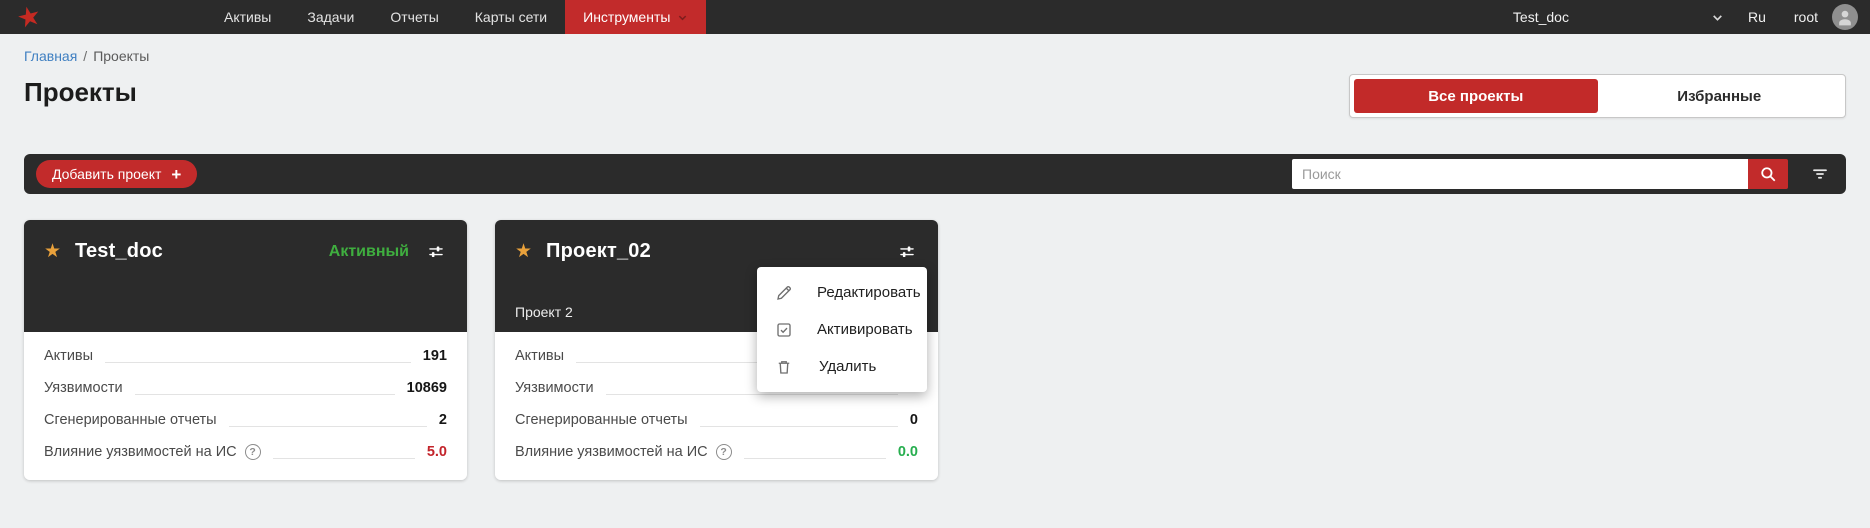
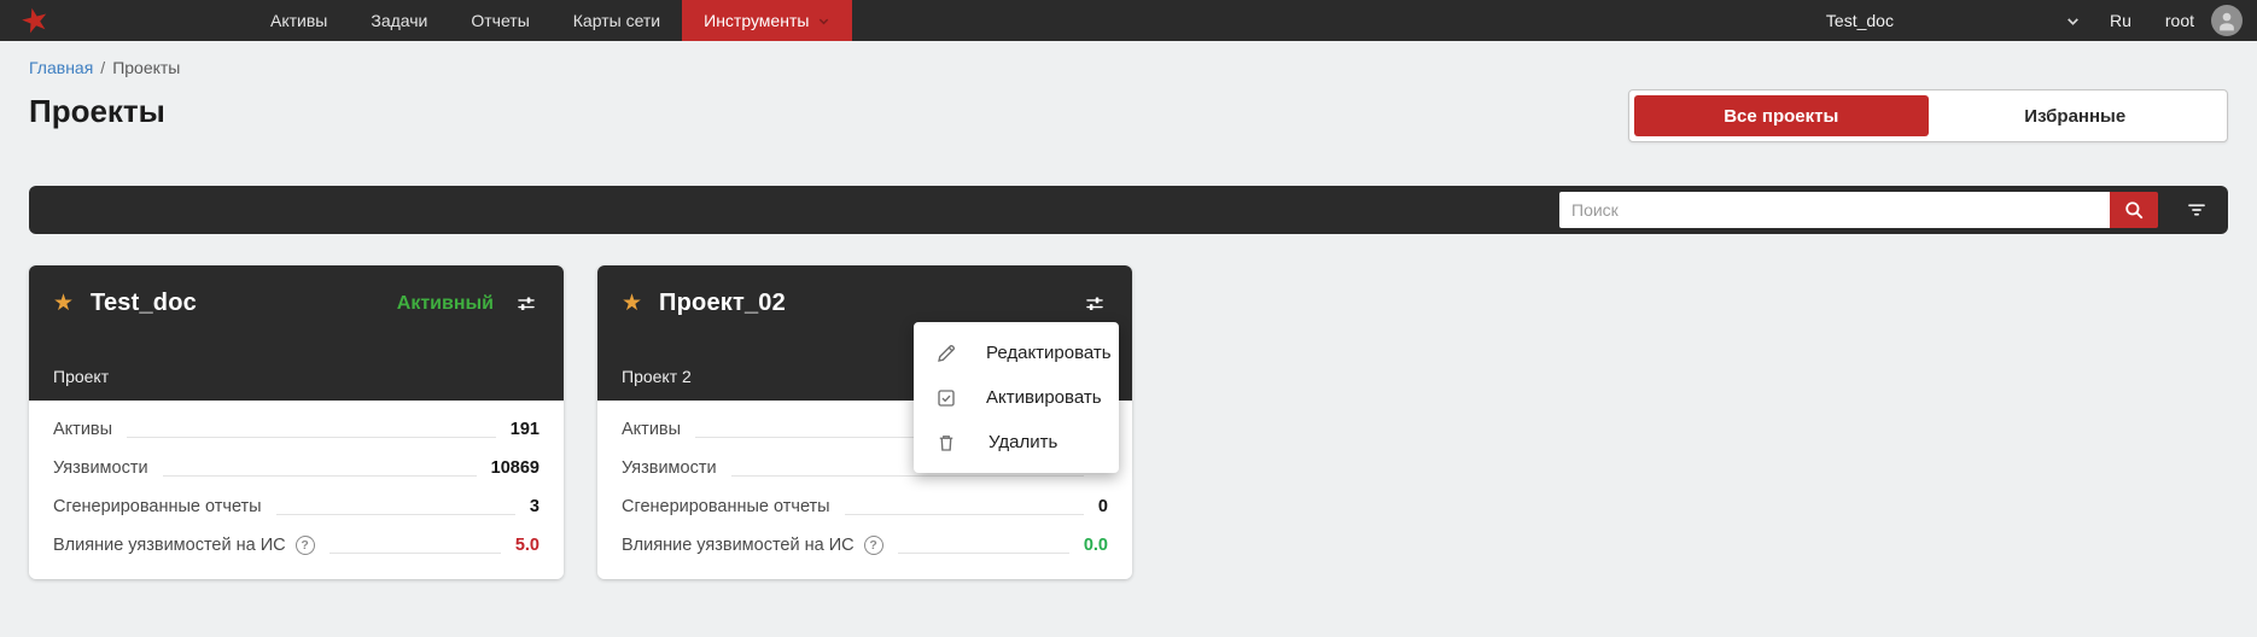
  Активы
  Задачи
  Отчеты
  Карты сети
  Инструменты
  Test_doc
  Ru
  root
  Главная / Проекты
  Проекты
  Все проекты
  Избранные
- Добавить проект
- +
  Поиск
  ★
  Test_doc
  Активный
+ Проект
  Активы
  191
  Уязвимости
  10869
  Сгенерированные отчеты
- 2
+ 3
  Влияние уязвимостей на ИС
  ?
  5.0
  ★
  Проект_02
  Проект 2
  Активы
  Уязвимости
  Сгенерированные отчеты
  0
  Влияние уязвимостей на ИС
  ?
  0.0
  Редактировать
  Активировать
  Удалить
